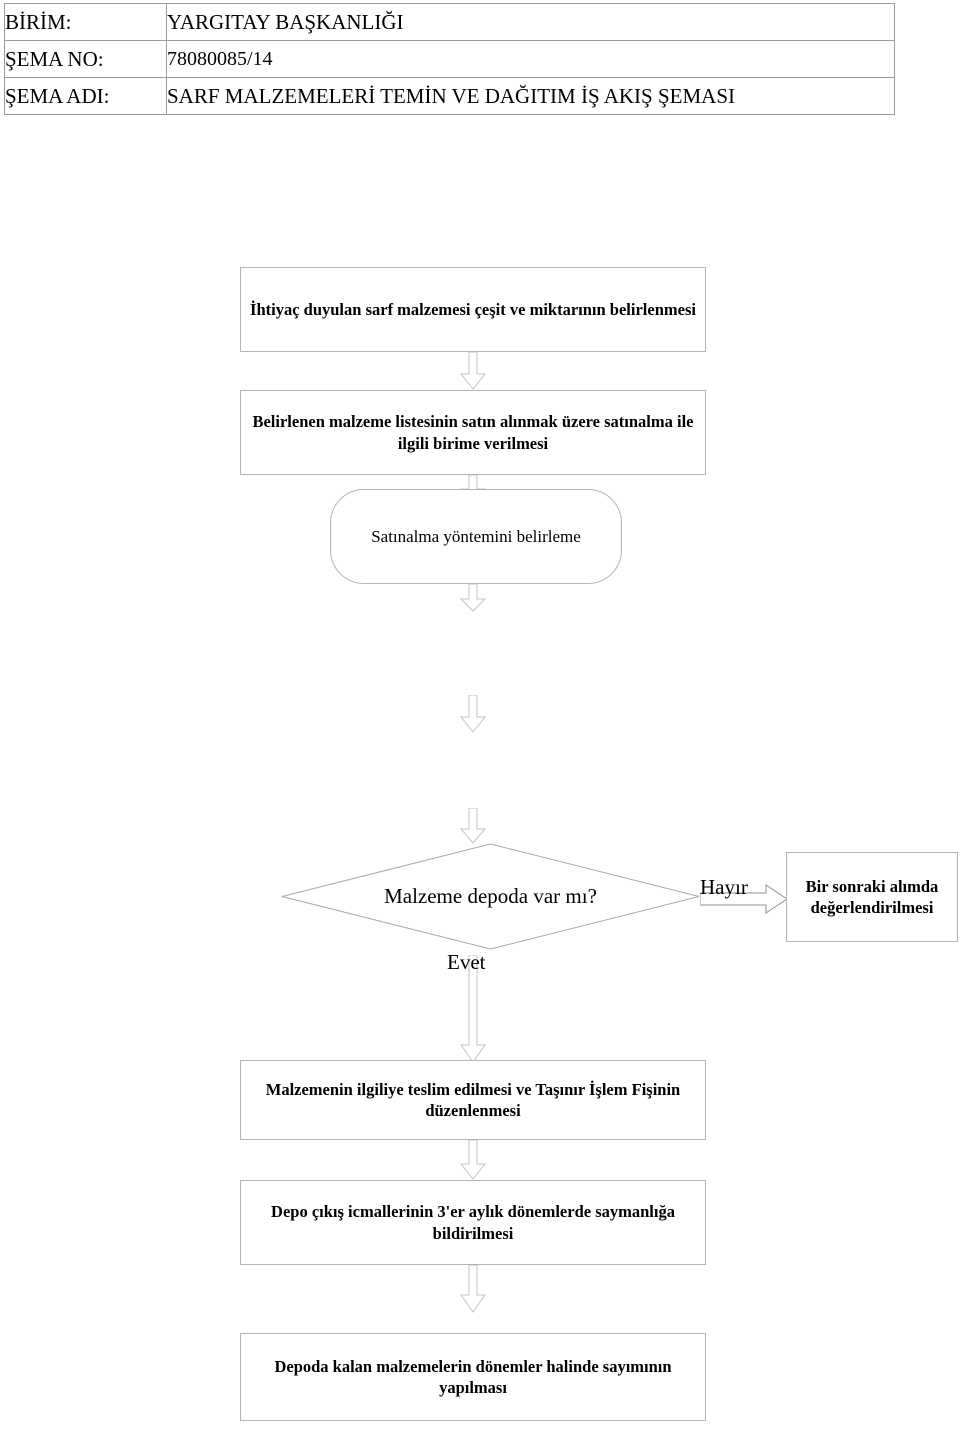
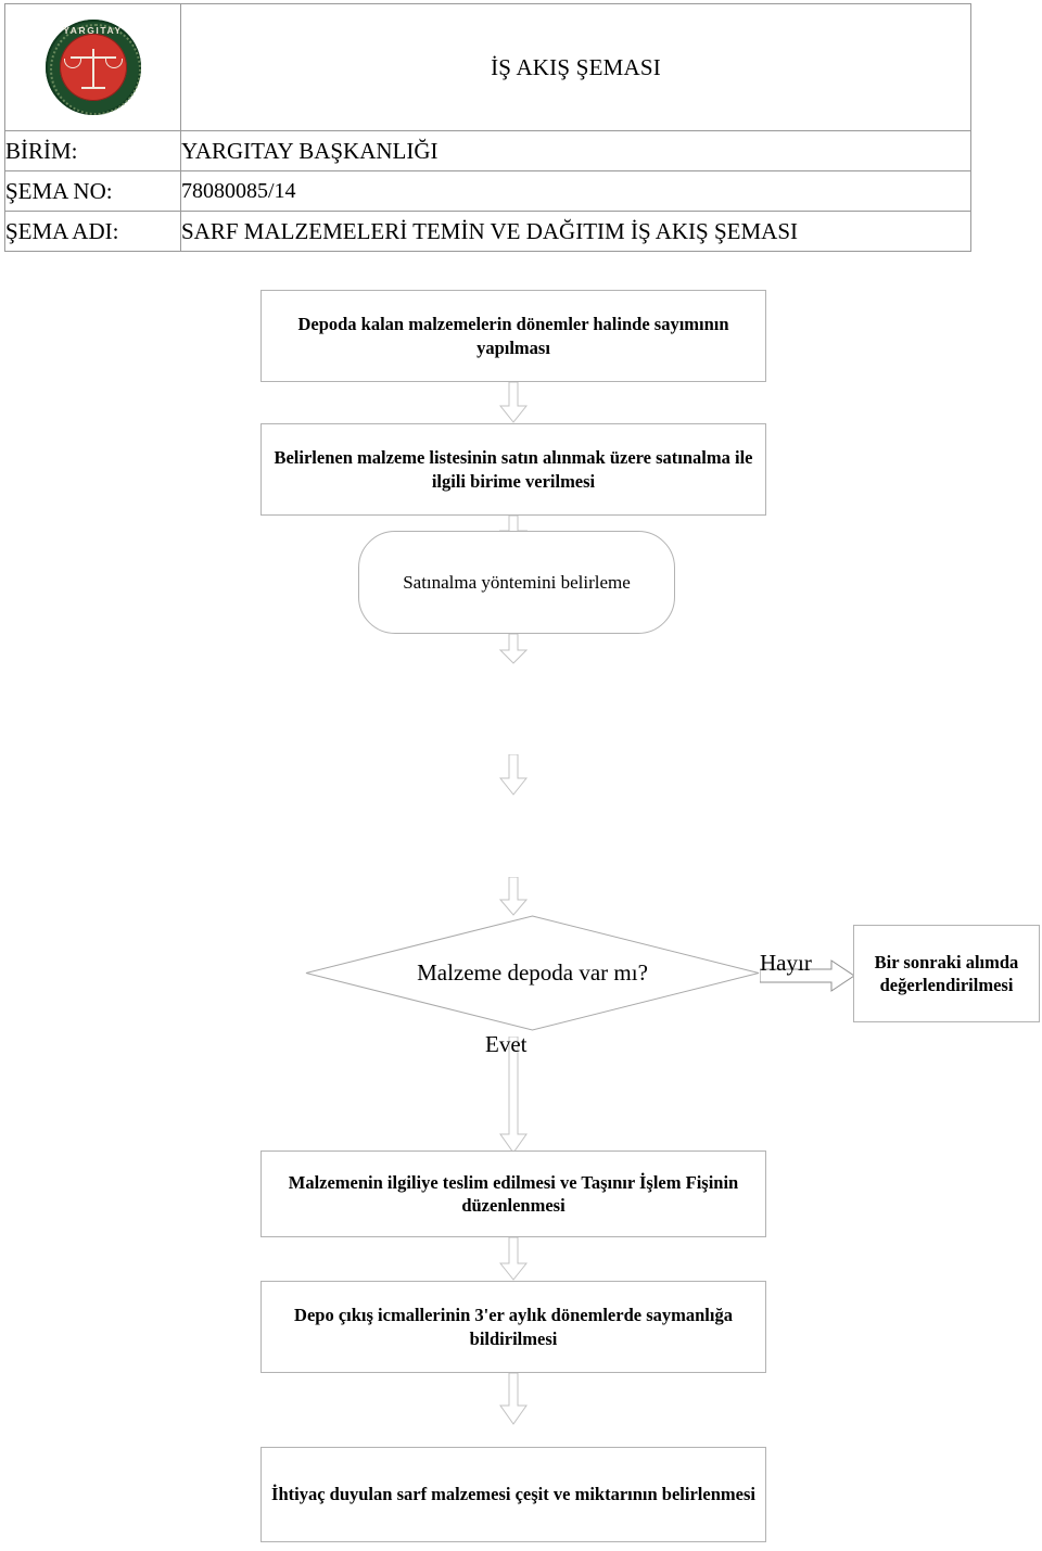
+ YARGITAY	İŞ AKIŞ ŞEMASI
  BİRİM:	YARGITAY BAŞKANLIĞI
  ŞEMA NO:	78080085/14
  ŞEMA ADI:	SARF MALZEMELERİ TEMİN VE DAĞITIM İŞ AKIŞ ŞEMASI
- İhtiyaç duyulan sarf malzemesi çeşit ve miktarının belirlenmesi
+ Depoda kalan malzemelerin dönemler halinde sayımının yapılması
  Belirlenen malzeme listesinin satın alınmak üzere satınalma ile ilgili birime verilmesi
  Satınalma yöntemini belirleme
  Malzeme depoda var mı?
  Hayır
  Bir sonraki alımda değerlendirilmesi
  Evet
  Malzemenin ilgiliye teslim edilmesi ve Taşınır İşlem Fişinin düzenlenmesi
  Depo çıkış icmallerinin 3'er aylık dönemlerde saymanlığa bildirilmesi
- Depoda kalan malzemelerin dönemler halinde sayımının yapılması
+ İhtiyaç duyulan sarf malzemesi çeşit ve miktarının belirlenmesi
